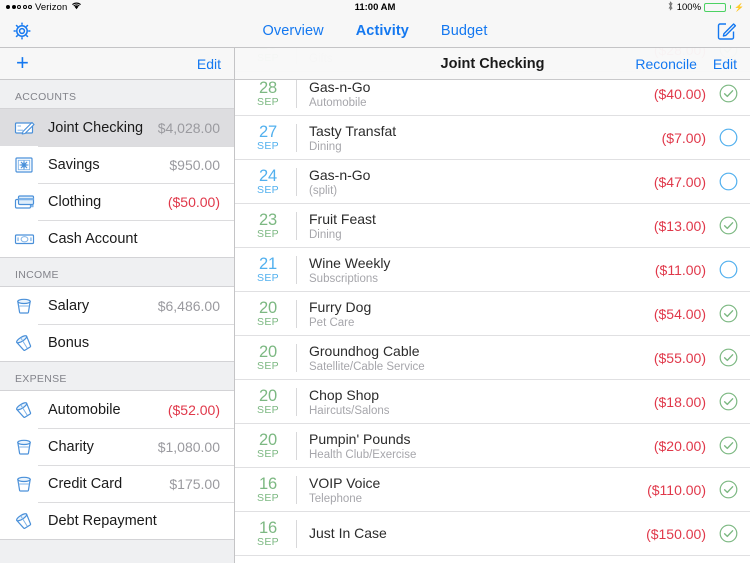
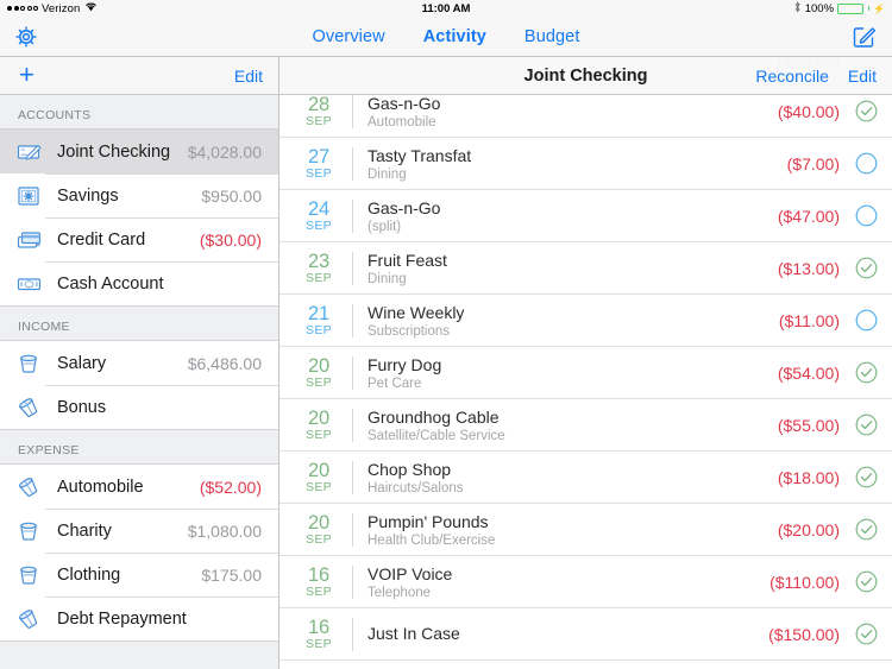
  Verizon
  11:00 AM
  100%
  ⚡
  Overview
  Activity
  Budget
  +
  Edit
  ACCOUNTS
  Joint Checking
  $4,028.00
  Savings
  $950.00
- Clothing
+ Credit Card
- ($50.00)
+ ($30.00)
  Cash Account
  INCOME
  Salary
  $6,486.00
  Bonus
  EXPENSE
  Automobile
  ($52.00)
  Charity
  $1,080.00
- Credit Card
+ Clothing
  $175.00
  Debt Repayment
  28
  SEP
  Gas-n-Go
  Automobile
  ($40.00)
  27
  SEP
  Tasty Transfat
  Dining
  ($7.00)
  24
  SEP
  Gas-n-Go
  (split)
  ($47.00)
  23
  SEP
  Fruit Feast
  Dining
  ($13.00)
  21
  SEP
  Wine Weekly
  Subscriptions
  ($11.00)
  20
  SEP
  Furry Dog
  Pet Care
  ($54.00)
  20
  SEP
  Groundhog Cable
  Satellite/Cable Service
  ($55.00)
  20
  SEP
  Chop Shop
  Haircuts/Salons
  ($18.00)
  20
  SEP
  Pumpin' Pounds
  Health Club/Exercise
  ($20.00)
  16
  SEP
  VOIP Voice
  Telephone
  ($110.00)
  16
  SEP
  Just In Case
  ($150.00)
  Joint Checking
  Reconcile
  Edit
